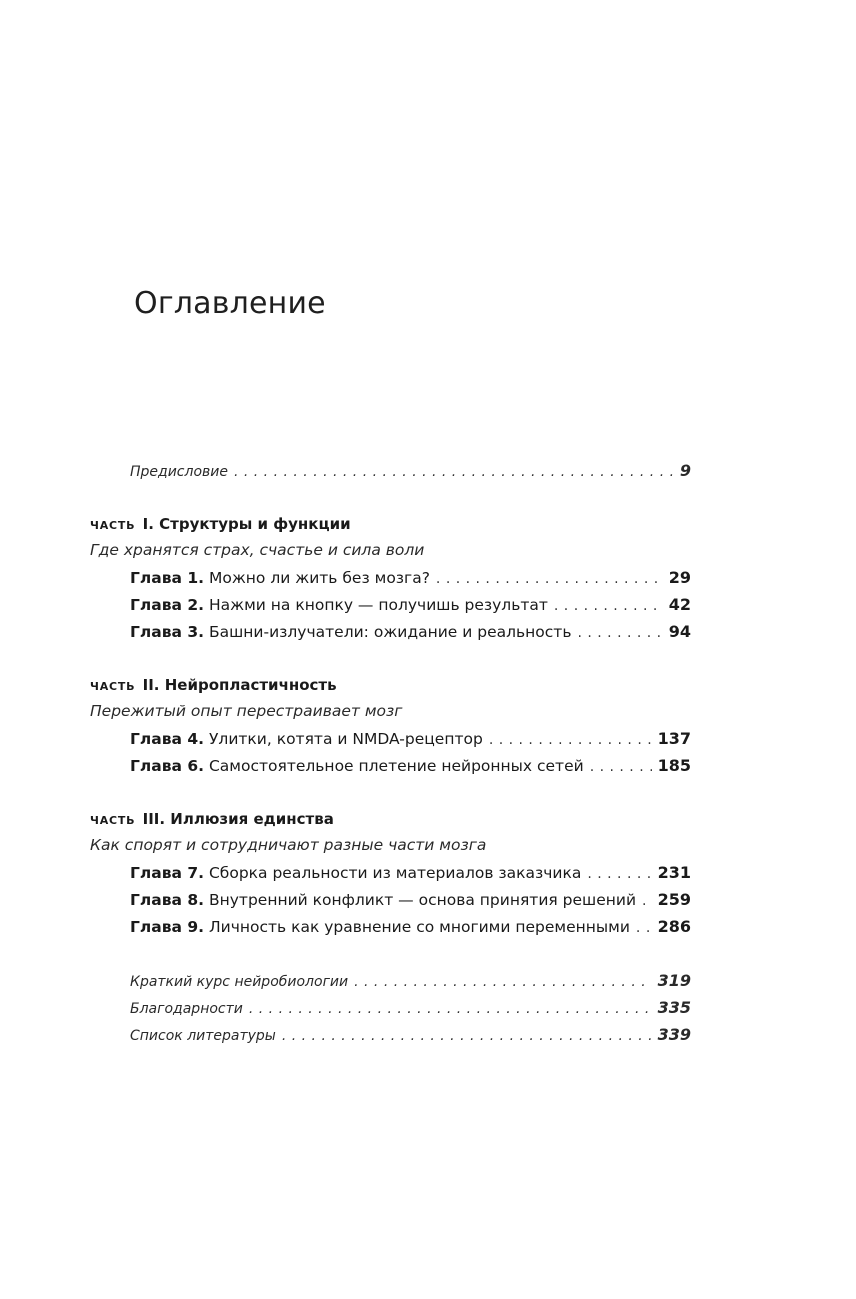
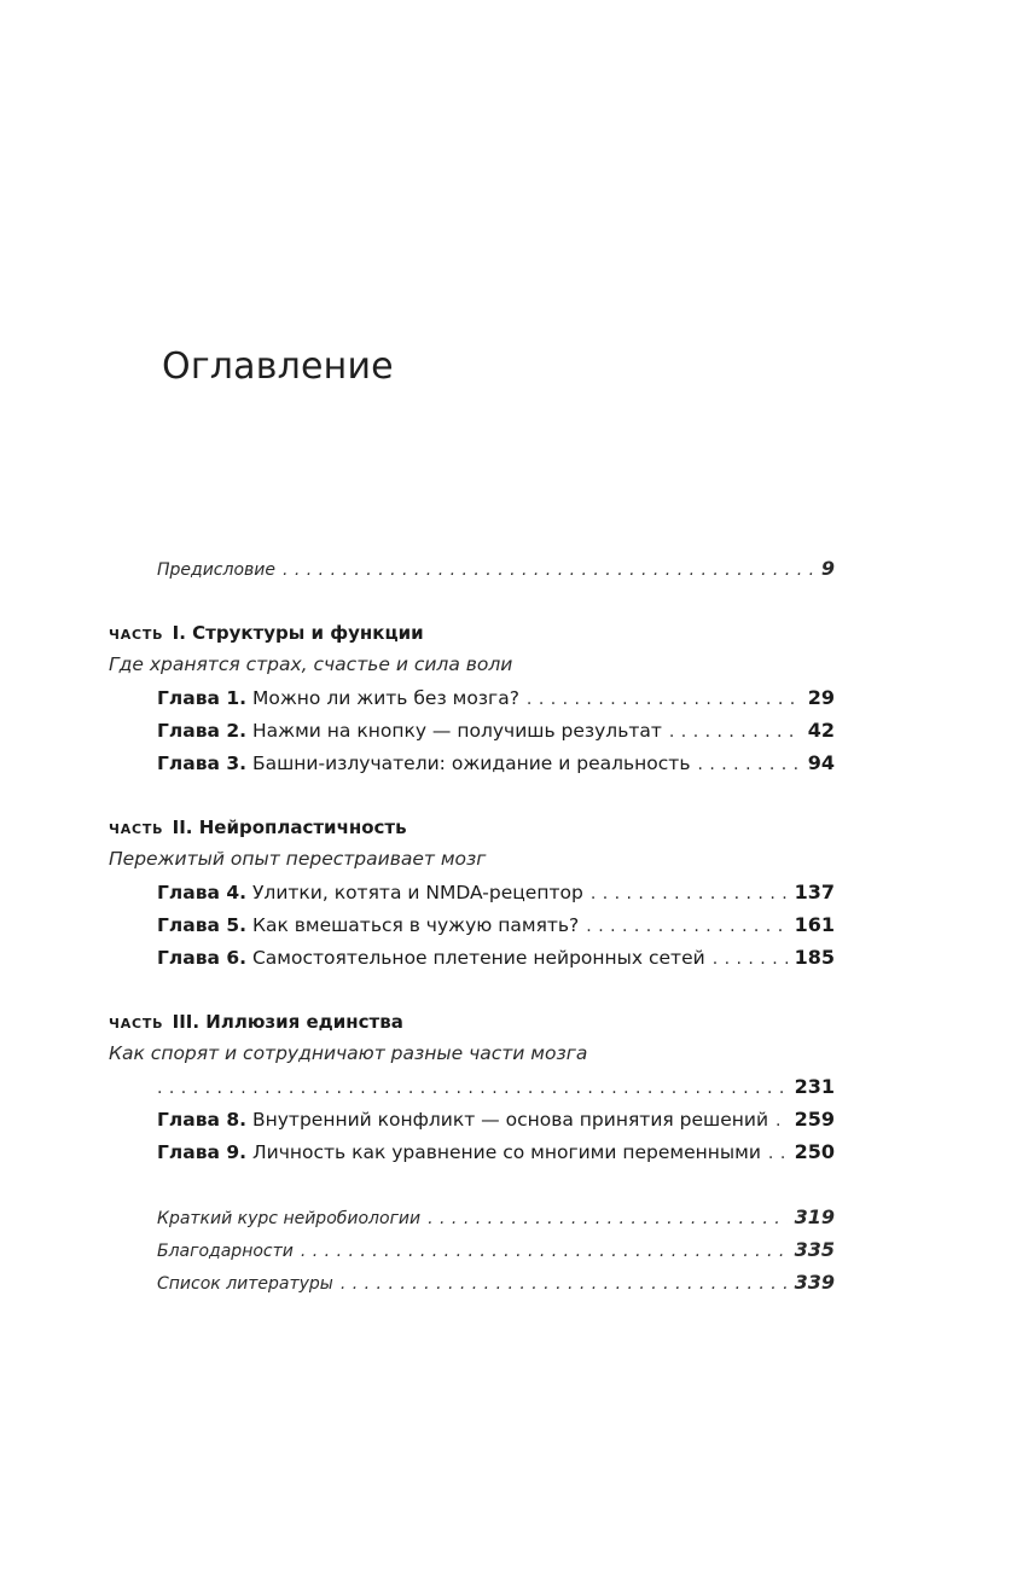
  Оглавление
  Предисловие
  9
  часть I. Структуры и функции
  Где хранятся страх, счастье и сила воли
  Глава 1. Можно ли жить без мозга?
  29
  Глава 2. Нажми на кнопку — получишь результат
  42
  Глава 3. Башни-излучатели: ожидание и реальность
  94
  часть II. Нейропластичность
  Пережитый опыт перестраивает мозг
  Глава 4. Улитки, котята и NMDA-рецептор
  137
+ Глава 5. Как вмешаться в чужую память?
+ 161
  Глава 6. Самостоятельное плетение нейронных сетей
  185
  часть III. Иллюзия единства
  Как спорят и сотрудничают разные части мозга
- Глава 7. Сборка реальности из материалов заказчика
  231
  Глава 8. Внутренний конфликт — основа принятия решений
  259
  Глава 9. Личность как уравнение со многими переменными
- 286
+ 250
  Краткий курс нейробиологии
  319
  Благодарности
  335
  Список литературы
  339
